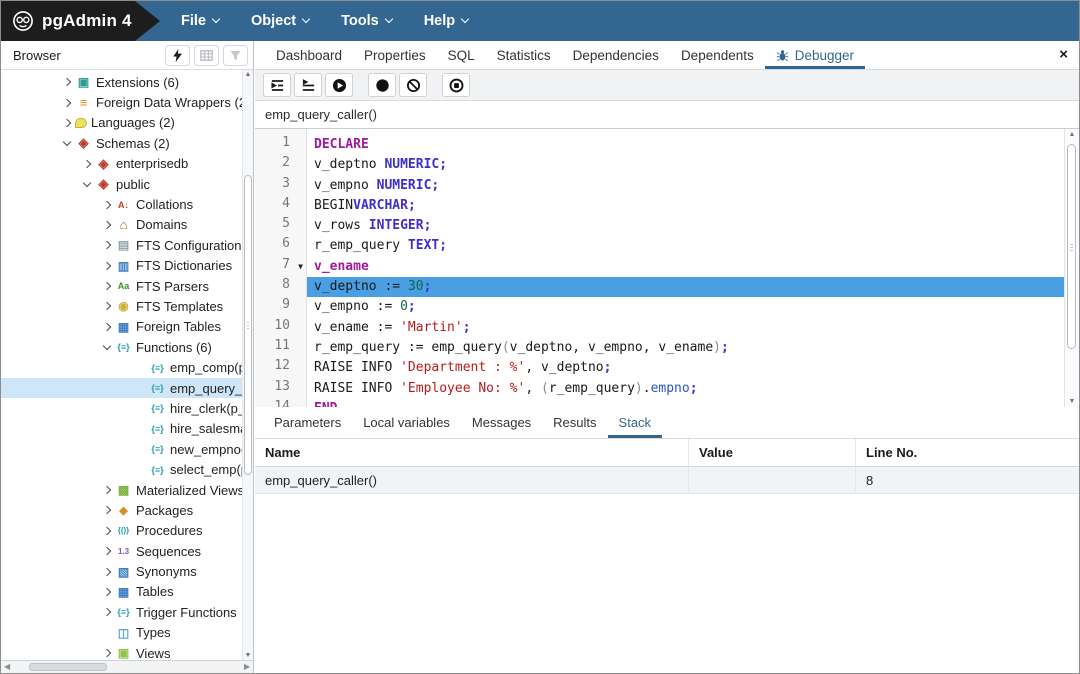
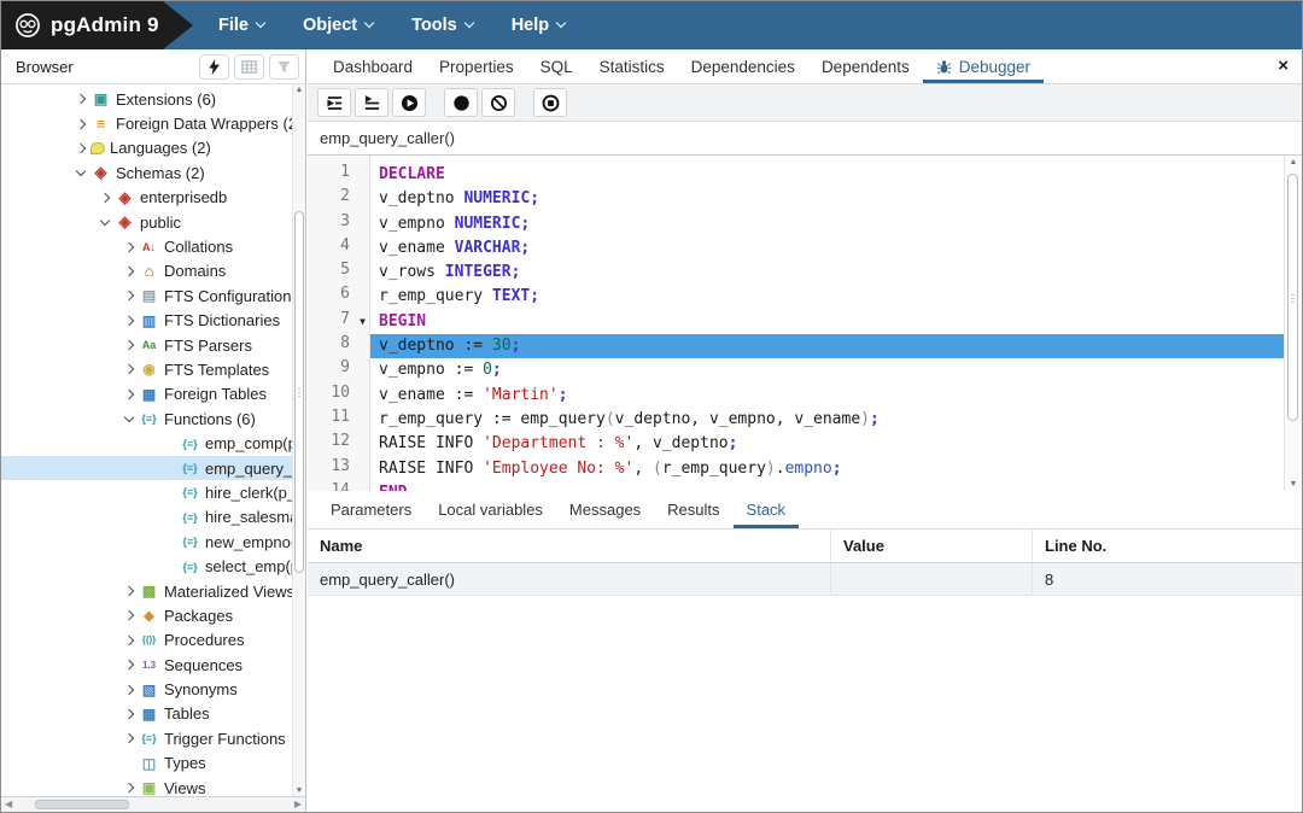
  File
  Object
  Tools
  Help
- pgAdmin 4
+ pgAdmin 9
  Browser
  ▣
  Extensions (6)
  ≡
  Foreign Data Wrappers (
  Languages (2)
  ◈
  Schemas (2)
  ◈
  enterprisedb
  ◈
  public
  A↓
  Collations
  ⌂
  Domains
  ▤
  FTS Configuration
  ▥
  FTS Dictionaries
  Aa
  FTS Parsers
  ◉
  FTS Templates
  ▦
  Foreign Tables
  {≡}
  Functions (6)
  {≡}
  emp_comp(
  {≡}
  emp_query_
  {≡}
  hire_clerk(p
  {≡}
  hire_salesm
  {≡}
  new_empno
  {≡}
  select_emp(
  ▩
  Materialized Views
  ◆
  Packages
  {()}
  Procedures
  1.3
  Sequences
  ▧
  Synonyms
  ▦
  Tables
  {≡}
  Trigger Functions
  ◫
  Types
  ▣
  Views
  ◀
  ▶
  Dashboard
  Properties
  SQL
  Statistics
  Dependencies
  Dependents
  Debugger
  ×
  emp_query_caller()
  1
  2
  3
  4
  5
  6
  7
  ▼
  8
  9
  10
  11
  12
  13
  14
  DECLARE
  v_deptno NUMERIC;
  v_empno NUMERIC;
- BEGINVARCHAR;
+ v_ename VARCHAR;
  v_rows INTEGER;
  r_emp_query TEXT;
- v_ename
+ BEGIN
  v_deptno := 30;
  v_empno := 0;
  v_ename := 'Martin';
  r_emp_query := emp_query(v_deptno, v_empno, v_ename);
  RAISE INFO 'Department : %', v_deptno;
  RAISE INFO 'Employee No: %', (r_emp_query).empno;
  Parameters
  Local variables
  Messages
  Results
  Stack
  Name
  Value
  Line No.
  emp_query_caller()
  8
